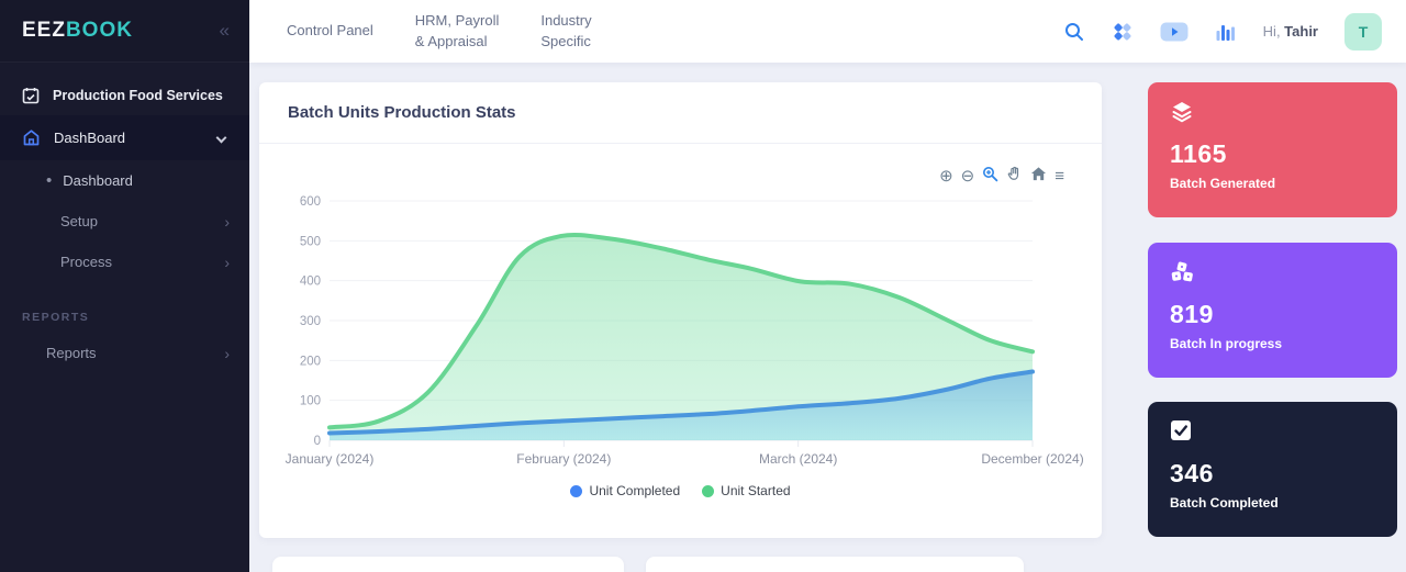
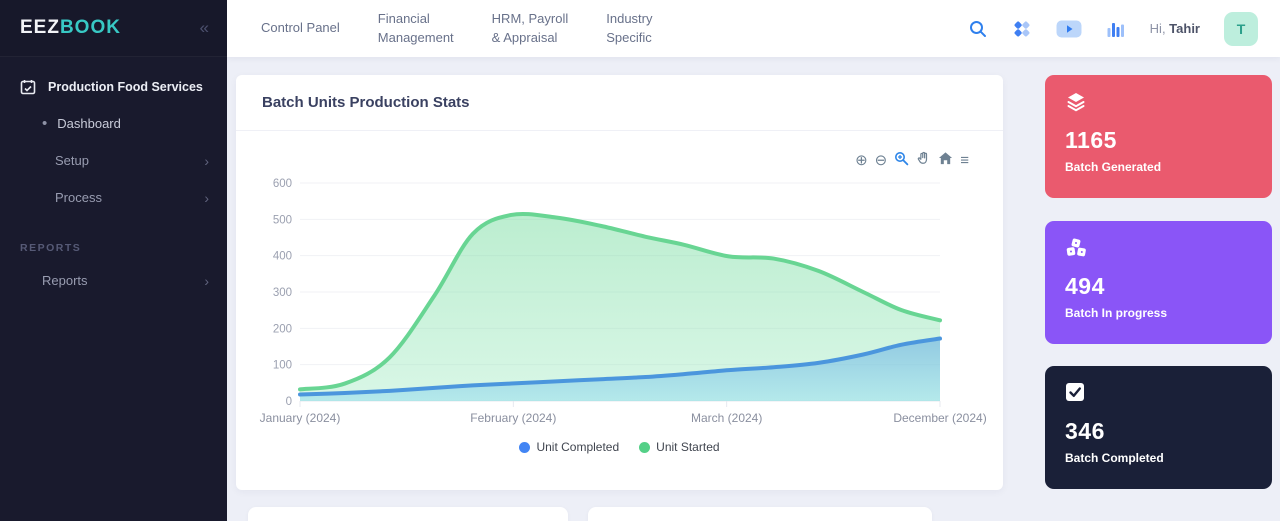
  EEZBOOK
  «
  Production Food Services
- DashBoard
  •
  Dashboard
  Setup
  ›
  Process
  ›
  REPORTS
  Reports
  ›
  Control Panel
+ Financial
+ Management
  HRM, Payroll
  & Appraisal
  Industry
  Specific
  Hi, Tahir
  T
  Batch Units Production Stats
  ⊕
  ⊖
  ≡
  0
  100
  200
  300
  400
  500
  600
  January (2024)
  February (2024)
  March (2024)
  December (2024)
  Unit Completed
  Unit Started
  1165
  Batch Generated
- 819
+ 494
  Batch In progress
  346
  Batch Completed
